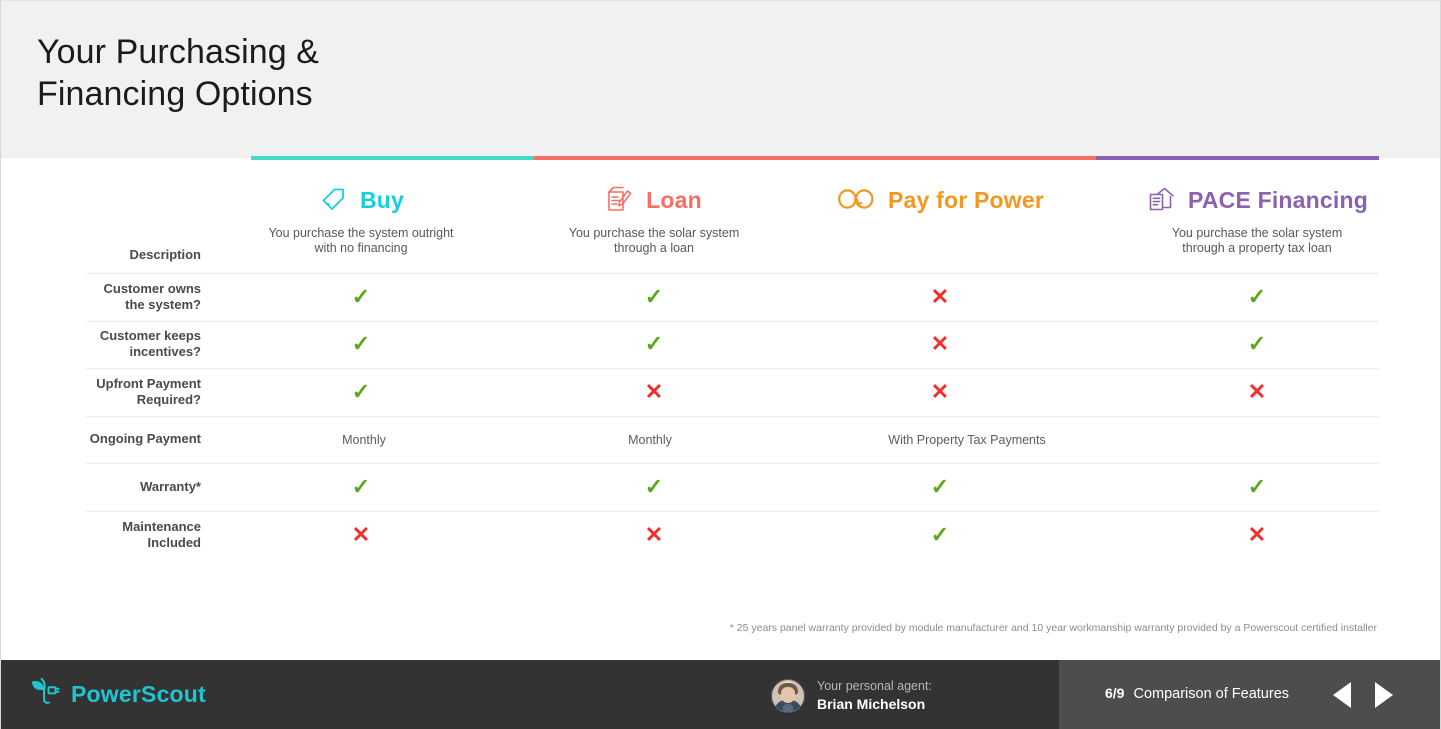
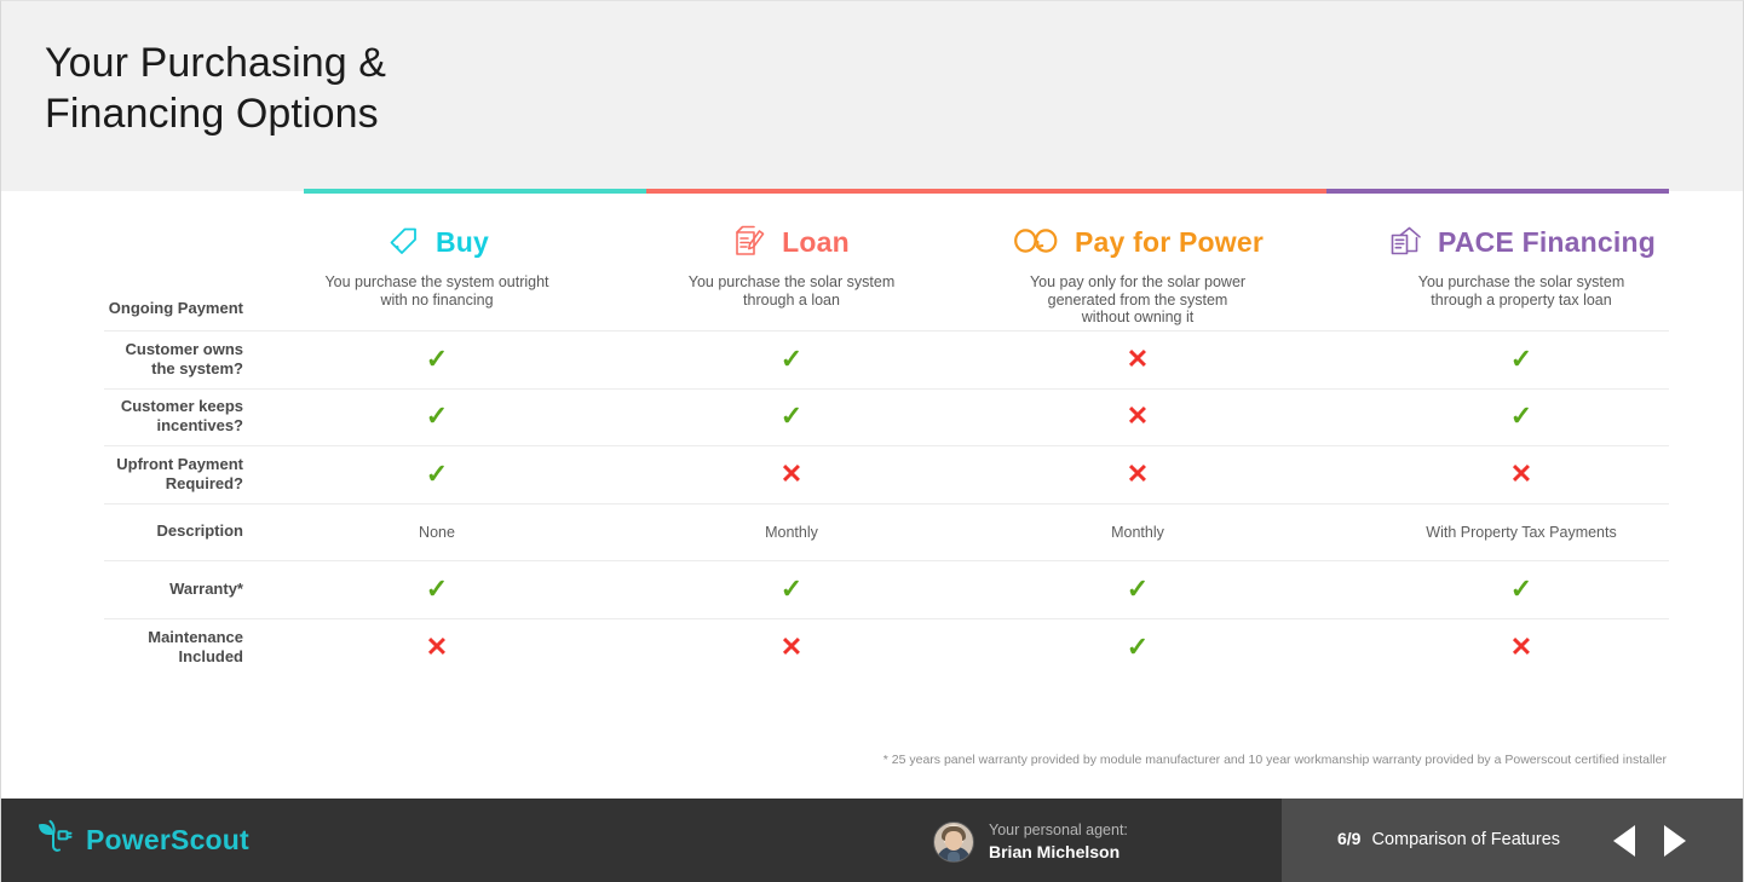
  Your Purchasing &
  Financing Options
- Description
+ Ongoing Payment
  Buy
  You purchase the system outright
  with no financing
  Loan
  You purchase the solar system
  through a loan
  Pay for Power
+ You pay only for the solar power
+ generated from the system
+ without owning it
  PACE Financing
  You purchase the solar system
  through a property tax loan
  Customer owns
  the system?
  ✓
  ✓
  ✕
  ✓
  Customer keeps
  incentives?
  ✓
  ✓
  ✕
  ✓
  Upfront Payment
  Required?
  ✓
  ✕
  ✕
  ✕
- Ongoing Payment
+ Description
+ None
  Monthly
  Monthly
  With Property Tax Payments
  Warranty*
  ✓
  ✓
  ✓
  ✓
  Maintenance
  Included
  ✕
  ✕
  ✓
  ✕
  * 25 years panel warranty provided by module manufacturer and 10 year workmanship warranty provided by a Powerscout certified installer
  PowerScout
  Your personal agent:
  Brian Michelson
  6/9
  Comparison of Features
